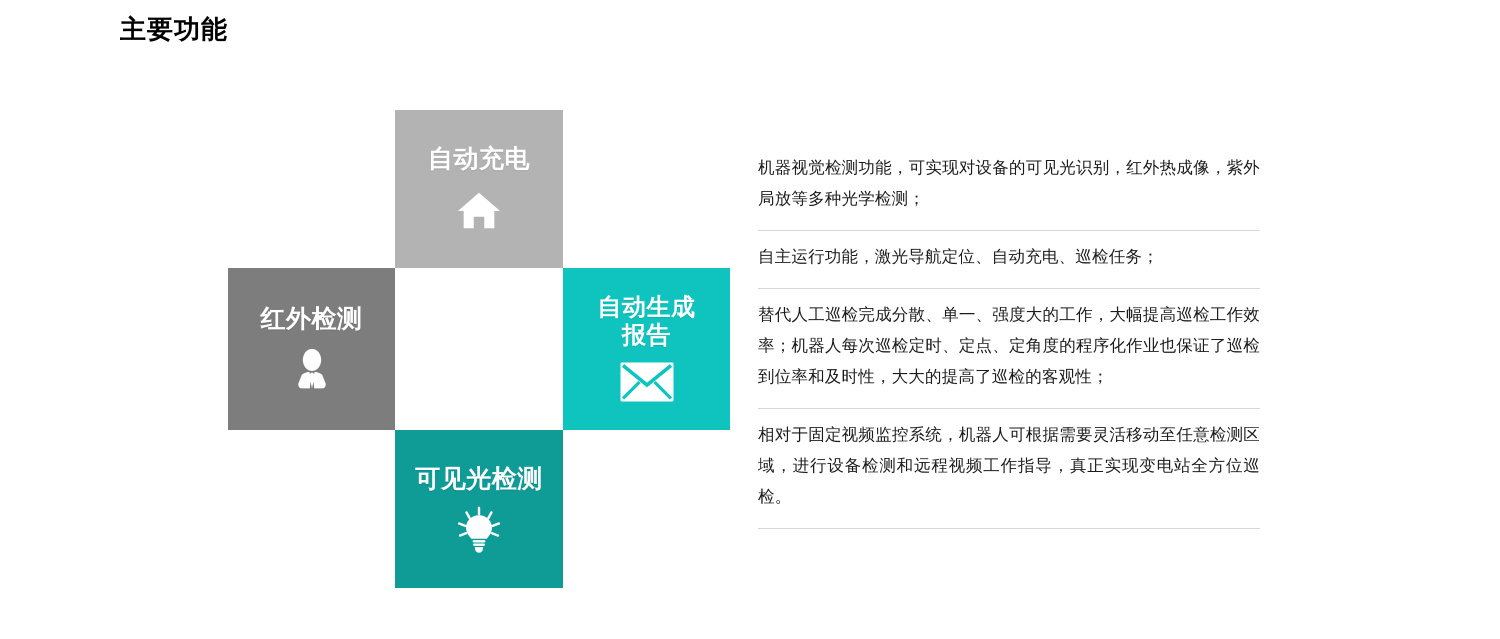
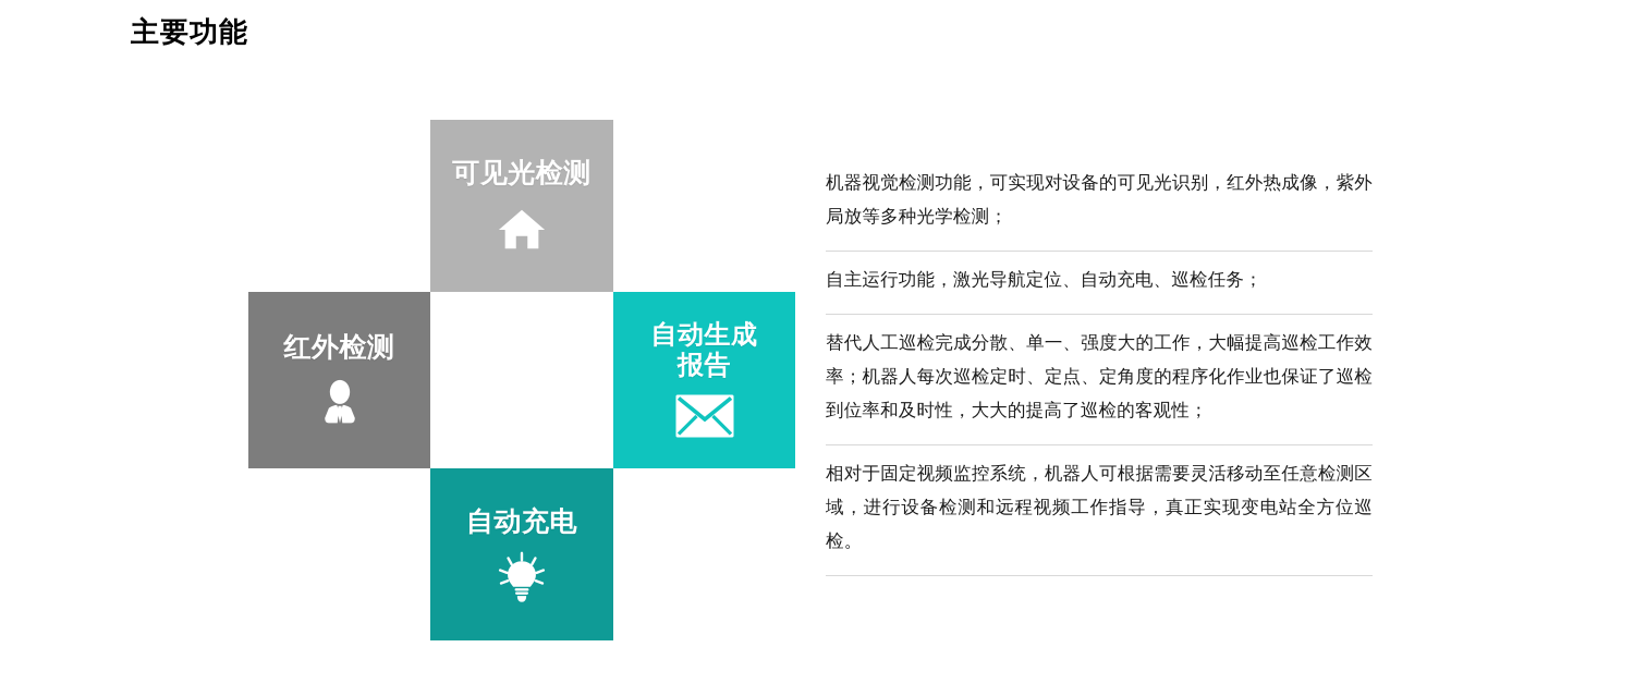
  主要功能
- 自动充电
+ 可见光检测
  红外检测
  自动生成
  报告
- 可见光检测
+ 自动充电
  机器视觉检测功能，可实现对设备的可见光识别，红外热成像，紫外局放等多种光学检测；
  自主运行功能，激光导航定位、自动充电、巡检任务；
  替代人工巡检完成分散、单一、强度大的工作，大幅提高巡检工作效率；机器人每次巡检定时、定点、定角度的程序化作业也保证了巡检到位率和及时性，大大的提高了巡检的客观性；
  相对于固定视频监控系统，机器人可根据需要灵活移动至任意检测区域，进行设备检测和远程视频工作指导，真正实现变电站全方位巡检。
